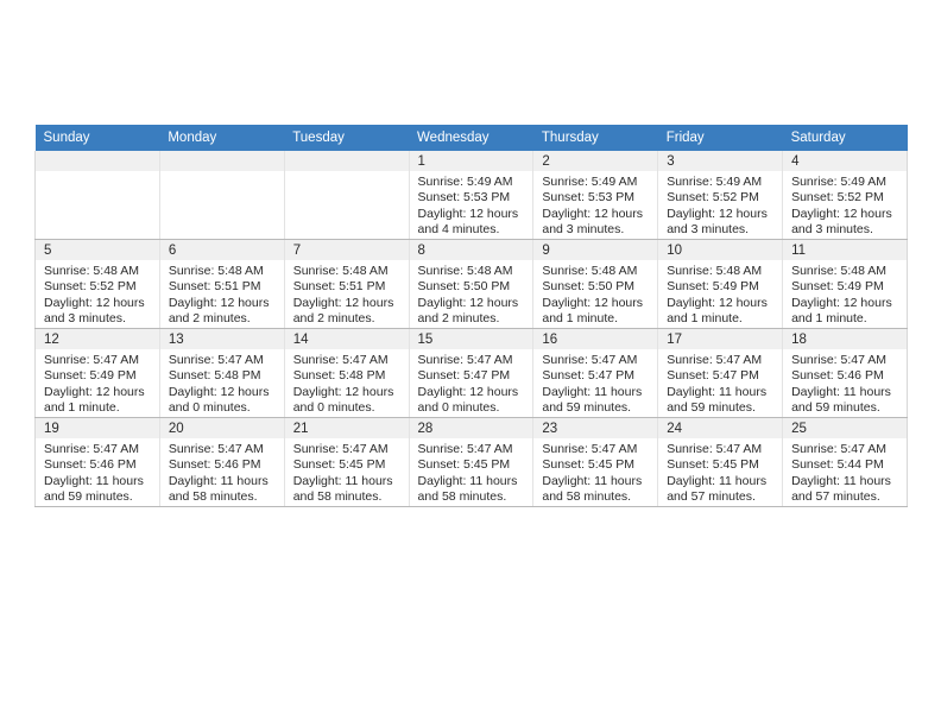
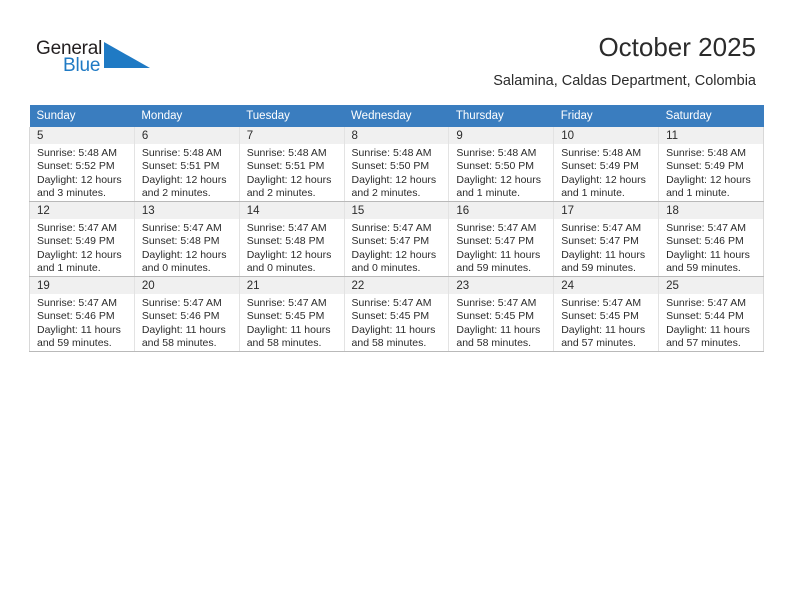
+ General
+ Blue
+ October 2025
+ Salamina, Caldas Department, Colombia
  Sunday	Monday	Tuesday	Wednesday	Thursday	Friday	Saturday
- 			1Sunrise: 5:49 AMSunset: 5:53 PMDaylight: 12 hoursand 4 minutes.	2Sunrise: 5:49 AMSunset: 5:53 PMDaylight: 12 hoursand 3 minutes.	3Sunrise: 5:49 AMSunset: 5:52 PMDaylight: 12 hoursand 3 minutes.	4Sunrise: 5:49 AMSunset: 5:52 PMDaylight: 12 hoursand 3 minutes.
  5Sunrise: 5:48 AMSunset: 5:52 PMDaylight: 12 hoursand 3 minutes.	6Sunrise: 5:48 AMSunset: 5:51 PMDaylight: 12 hoursand 2 minutes.	7Sunrise: 5:48 AMSunset: 5:51 PMDaylight: 12 hoursand 2 minutes.	8Sunrise: 5:48 AMSunset: 5:50 PMDaylight: 12 hoursand 2 minutes.	9Sunrise: 5:48 AMSunset: 5:50 PMDaylight: 12 hoursand 1 minute.	10Sunrise: 5:48 AMSunset: 5:49 PMDaylight: 12 hoursand 1 minute.	11Sunrise: 5:48 AMSunset: 5:49 PMDaylight: 12 hoursand 1 minute.
  12Sunrise: 5:47 AMSunset: 5:49 PMDaylight: 12 hoursand 1 minute.	13Sunrise: 5:47 AMSunset: 5:48 PMDaylight: 12 hoursand 0 minutes.	14Sunrise: 5:47 AMSunset: 5:48 PMDaylight: 12 hoursand 0 minutes.	15Sunrise: 5:47 AMSunset: 5:47 PMDaylight: 12 hoursand 0 minutes.	16Sunrise: 5:47 AMSunset: 5:47 PMDaylight: 11 hoursand 59 minutes.	17Sunrise: 5:47 AMSunset: 5:47 PMDaylight: 11 hoursand 59 minutes.	18Sunrise: 5:47 AMSunset: 5:46 PMDaylight: 11 hoursand 59 minutes.
- 19Sunrise: 5:47 AMSunset: 5:46 PMDaylight: 11 hoursand 59 minutes.	20Sunrise: 5:47 AMSunset: 5:46 PMDaylight: 11 hoursand 58 minutes.	21Sunrise: 5:47 AMSunset: 5:45 PMDaylight: 11 hoursand 58 minutes.	28Sunrise: 5:47 AMSunset: 5:45 PMDaylight: 11 hoursand 58 minutes.	23Sunrise: 5:47 AMSunset: 5:45 PMDaylight: 11 hoursand 58 minutes.	24Sunrise: 5:47 AMSunset: 5:45 PMDaylight: 11 hoursand 57 minutes.	25Sunrise: 5:47 AMSunset: 5:44 PMDaylight: 11 hoursand 57 minutes.
+ 19Sunrise: 5:47 AMSunset: 5:46 PMDaylight: 11 hoursand 59 minutes.	20Sunrise: 5:47 AMSunset: 5:46 PMDaylight: 11 hoursand 58 minutes.	21Sunrise: 5:47 AMSunset: 5:45 PMDaylight: 11 hoursand 58 minutes.	22Sunrise: 5:47 AMSunset: 5:45 PMDaylight: 11 hoursand 58 minutes.	23Sunrise: 5:47 AMSunset: 5:45 PMDaylight: 11 hoursand 58 minutes.	24Sunrise: 5:47 AMSunset: 5:45 PMDaylight: 11 hoursand 57 minutes.	25Sunrise: 5:47 AMSunset: 5:44 PMDaylight: 11 hoursand 57 minutes.
